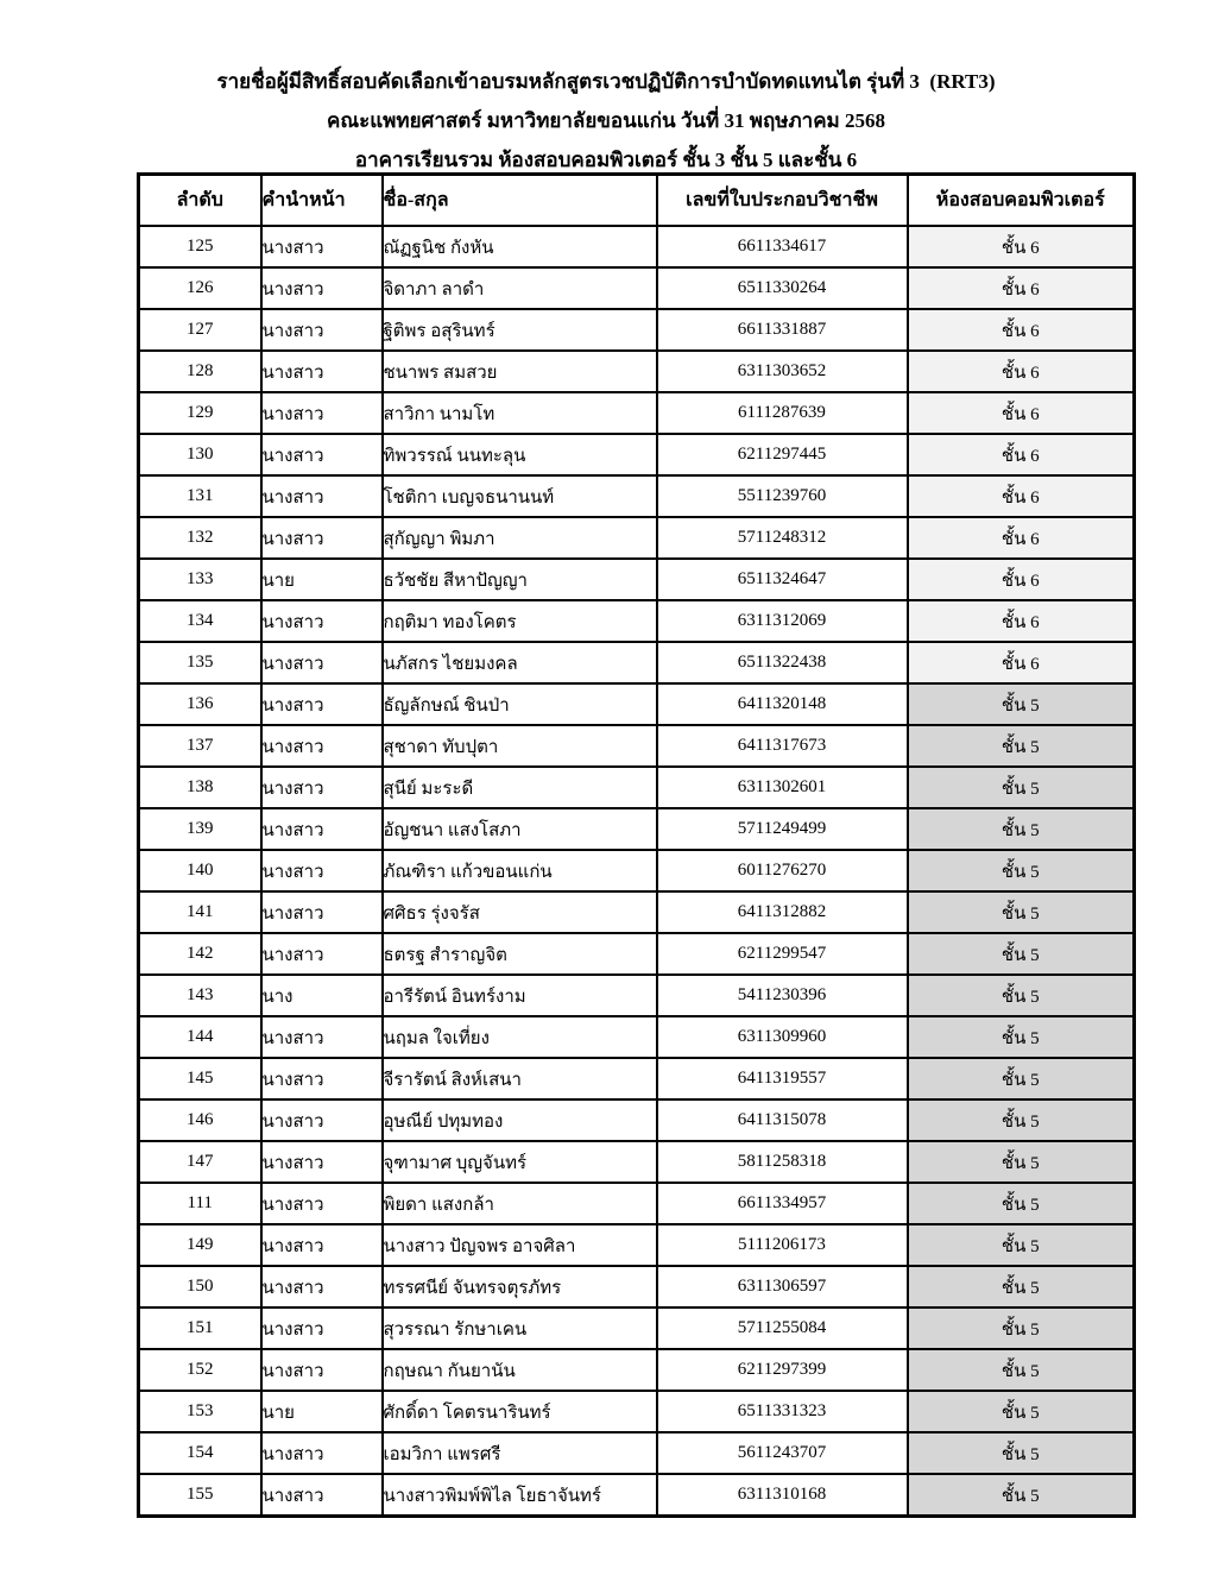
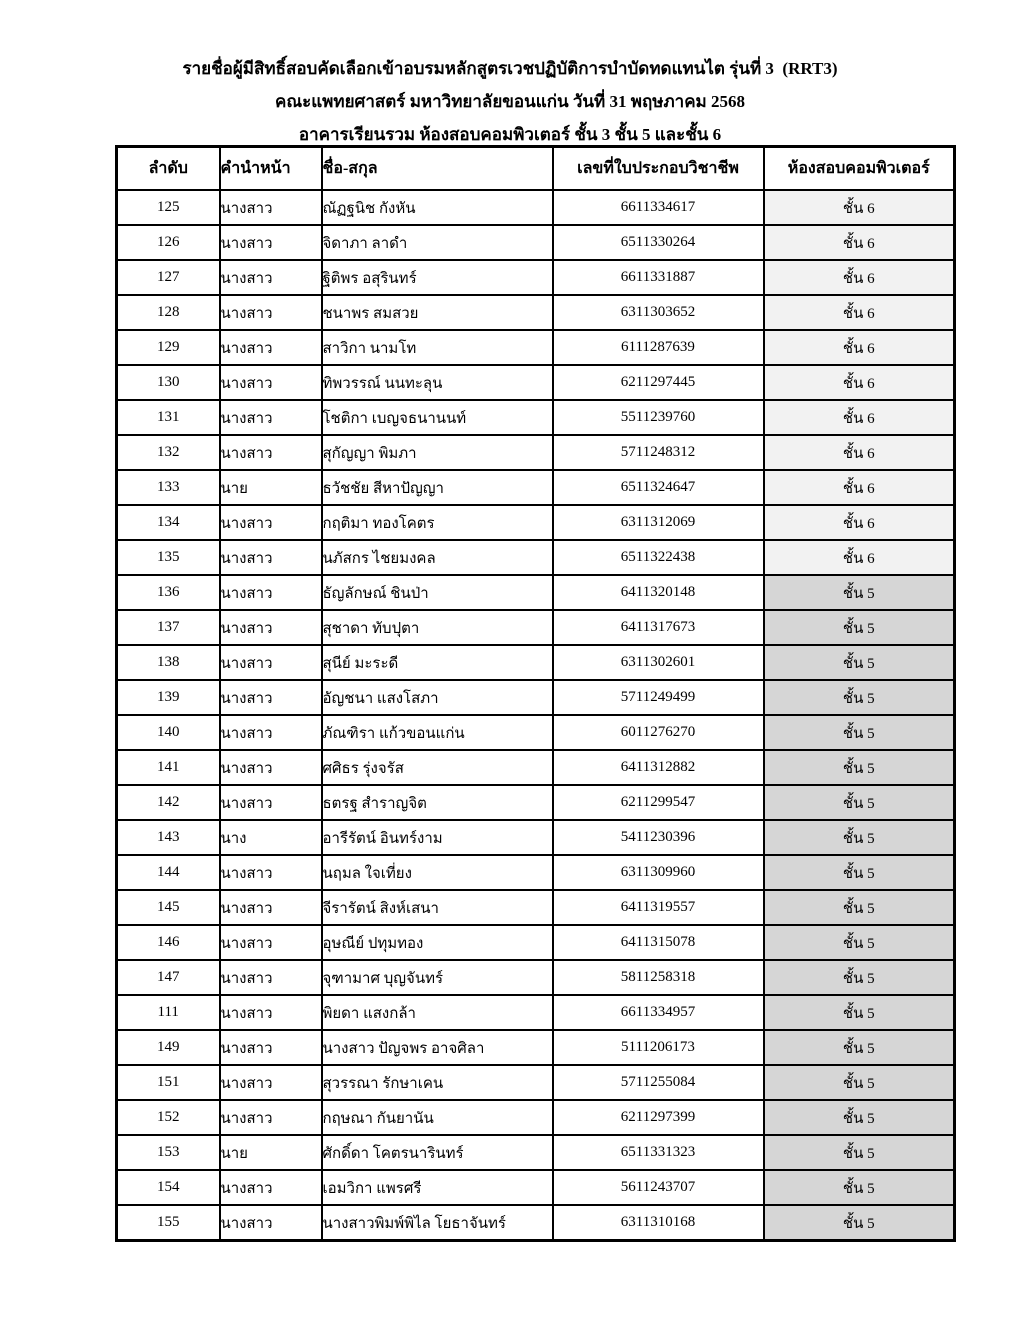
  รายชื่อผู้มีสิทธิ์สอบคัดเลือกเข้าอบรมหลักสูตรเวชปฏิบัติการบำบัดทดแทนไต รุ่นที่ 3 (RRT3)
  คณะแพทยศาสตร์ มหาวิทยาลัยขอนแก่น วันที่ 31 พฤษภาคม 2568
  อาคารเรียนรวม ห้องสอบคอมพิวเตอร์ ชั้น 3 ชั้น 5 และชั้น 6
  ลำดับ	คำนำหน้า	ชื่อ-สกุล	เลขที่ใบประกอบวิชาชีพ	ห้องสอบคอมพิวเตอร์
  125	นางสาว	ณัฏฐนิช กังหัน	6611334617	ชั้น 6
  126	นางสาว	จิดาภา ลาดำ	6511330264	ชั้น 6
  127	นางสาว	ฐิติพร อสุรินทร์	6611331887	ชั้น 6
  128	นางสาว	ชนาพร สมสวย	6311303652	ชั้น 6
  129	นางสาว	สาวิกา นามโท	6111287639	ชั้น 6
  130	นางสาว	ทิพวรรณ์ นนทะลุน	6211297445	ชั้น 6
  131	นางสาว	โชติกา เบญจธนานนท์	5511239760	ชั้น 6
  132	นางสาว	สุกัญญา พิมภา	5711248312	ชั้น 6
  133	นาย	ธวัชชัย สีหาปัญญา	6511324647	ชั้น 6
  134	นางสาว	กฤติมา ทองโคตร	6311312069	ชั้น 6
  135	นางสาว	นภัสกร ไชยมงคล	6511322438	ชั้น 6
  136	นางสาว	ธัญลักษณ์ ชินป่า	6411320148	ชั้น 5
  137	นางสาว	สุชาดา ทับปุตา	6411317673	ชั้น 5
  138	นางสาว	สุนีย์ มะระดี	6311302601	ชั้น 5
  139	นางสาว	อัญชนา แสงโสภา	5711249499	ชั้น 5
  140	นางสาว	ภัณฑิรา แก้วขอนแก่น	6011276270	ชั้น 5
  141	นางสาว	ศศิธร รุ่งจรัส	6411312882	ชั้น 5
  142	นางสาว	ธตรฐ สำราญจิต	6211299547	ชั้น 5
  143	นาง	อารีรัตน์ อินทร์งาม	5411230396	ชั้น 5
  144	นางสาว	นฤมล ใจเที่ยง	6311309960	ชั้น 5
  145	นางสาว	จีรารัตน์ สิงห์เสนา	6411319557	ชั้น 5
  146	นางสาว	อุษณีย์ ปทุมทอง	6411315078	ชั้น 5
  147	นางสาว	จุฑามาศ บุญจันทร์	5811258318	ชั้น 5
  111	นางสาว	พิยดา แสงกล้า	6611334957	ชั้น 5
  149	นางสาว	นางสาว ปัญจพร อาจศิลา	5111206173	ชั้น 5
- 150	นางสาว	ทรรศนีย์ จันทรจตุรภัทร	6311306597	ชั้น 5
  151	นางสาว	สุวรรณา รักษาเคน	5711255084	ชั้น 5
  152	นางสาว	กฤษณา กันยานัน	6211297399	ชั้น 5
  153	นาย	ศักดิ์ดา โคตรนารินทร์	6511331323	ชั้น 5
  154	นางสาว	เอมวิกา แพรศรี	5611243707	ชั้น 5
  155	นางสาว	นางสาวพิมพ์พิไล โยธาจันทร์	6311310168	ชั้น 5
